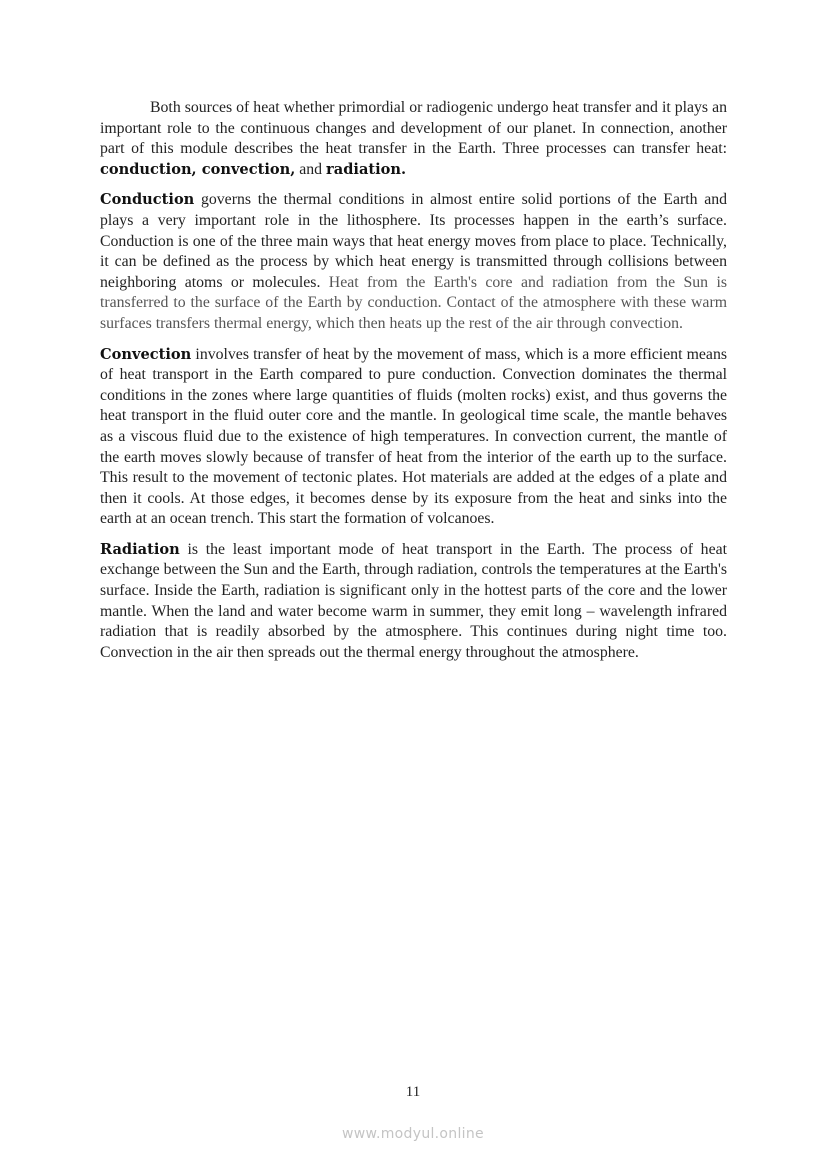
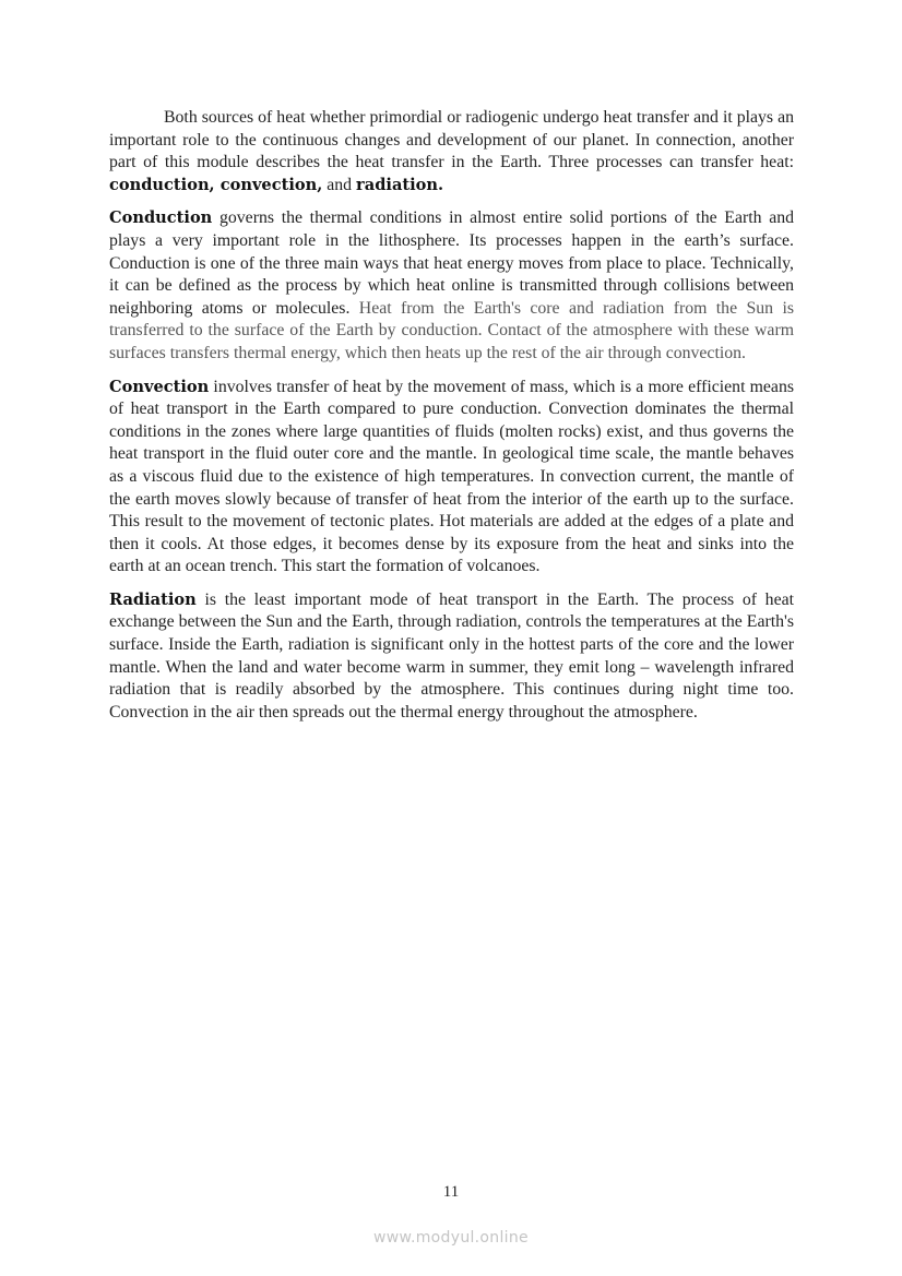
  Both sources of heat whether primordial or radiogenic undergo heat transfer and it plays an important role to the continuous changes and development of our planet. In connection, another part of this module describes the heat transfer in the Earth. Three processes can transfer heat: conduction, convection, and radiation.
- Conduction governs the thermal conditions in almost entire solid portions of the Earth and plays a very important role in the lithosphere. Its processes happen in the earth’s surface. Conduction is one of the three main ways that heat energy moves from place to place. Technically, it can be defined as the process by which heat energy is transmitted through collisions between neighboring atoms or molecules. Heat from the Earth's core and radiation from the Sun is transferred to the surface of the Earth by conduction. Contact of the atmosphere with these warm surfaces transfers thermal energy, which then heats up the rest of the air through convection.
+ Conduction governs the thermal conditions in almost entire solid portions of the Earth and plays a very important role in the lithosphere. Its processes happen in the earth’s surface. Conduction is one of the three main ways that heat energy moves from place to place. Technically, it can be defined as the process by which heat online is transmitted through collisions between neighboring atoms or molecules. Heat from the Earth's core and radiation from the Sun is transferred to the surface of the Earth by conduction. Contact of the atmosphere with these warm surfaces transfers thermal energy, which then heats up the rest of the air through convection.
  Convection involves transfer of heat by the movement of mass, which is a more efficient means of heat transport in the Earth compared to pure conduction. Convection dominates the thermal conditions in the zones where large quantities of fluids (molten rocks) exist, and thus governs the heat transport in the fluid outer core and the mantle. In geological time scale, the mantle behaves as a viscous fluid due to the existence of high temperatures. In convection current, the mantle of the earth moves slowly because of transfer of heat from the interior of the earth up to the surface. This result to the movement of tectonic plates. Hot materials are added at the edges of a plate and then it cools. At those edges, it becomes dense by its exposure from the heat and sinks into the earth at an ocean trench. This start the formation of volcanoes.
  Radiation is the least important mode of heat transport in the Earth. The process of heat exchange between the Sun and the Earth, through radiation, controls the temperatures at the Earth's surface. Inside the Earth, radiation is significant only in the hottest parts of the core and the lower mantle. When the land and water become warm in summer, they emit long – wavelength infrared radiation that is readily absorbed by the atmosphere. This continues during night time too. Convection in the air then spreads out the thermal energy throughout the atmosphere.
  11
  www.modyul.online
